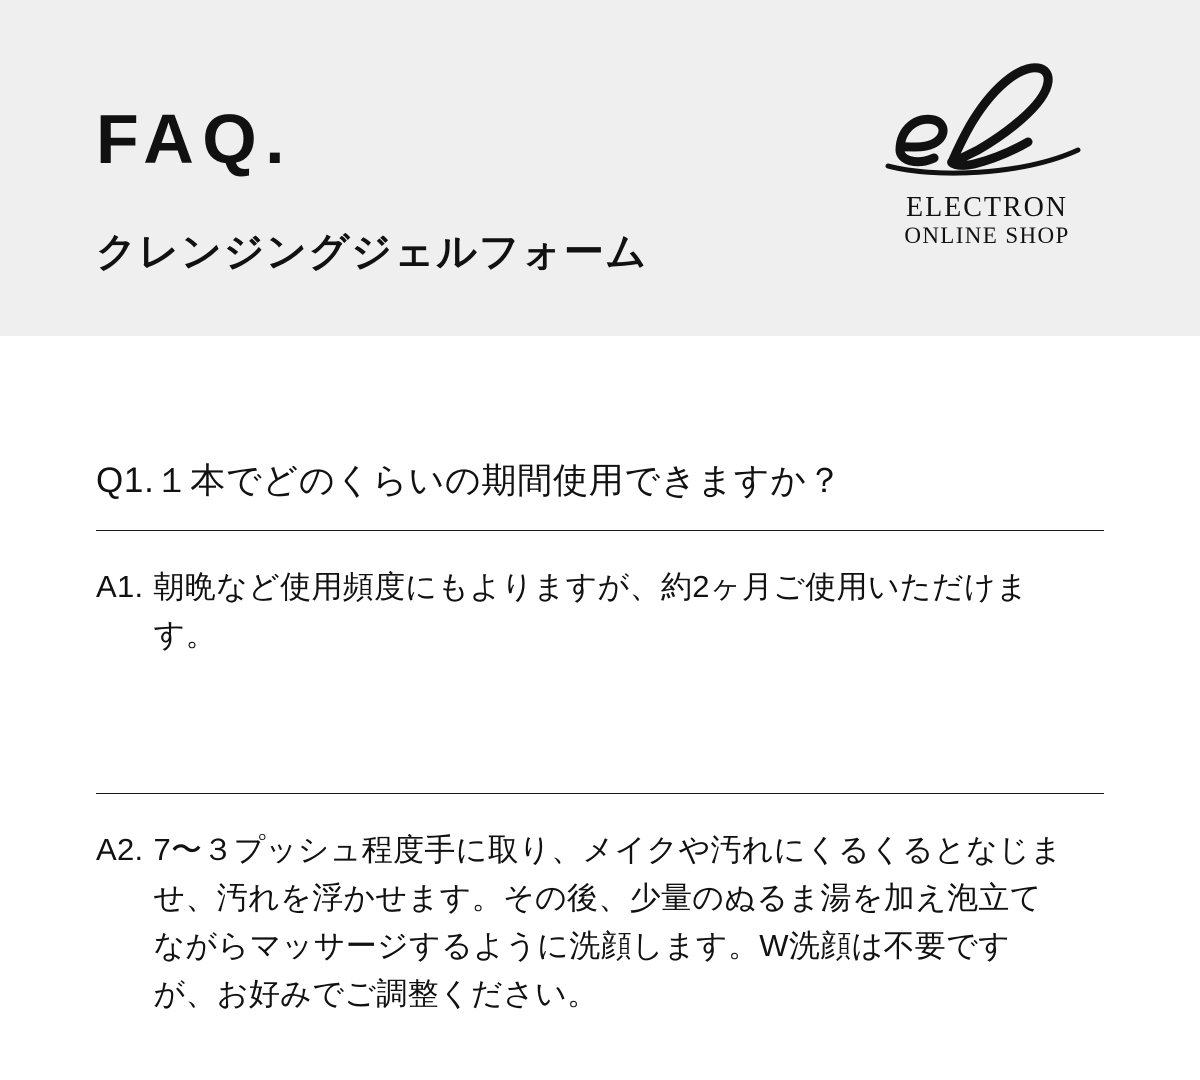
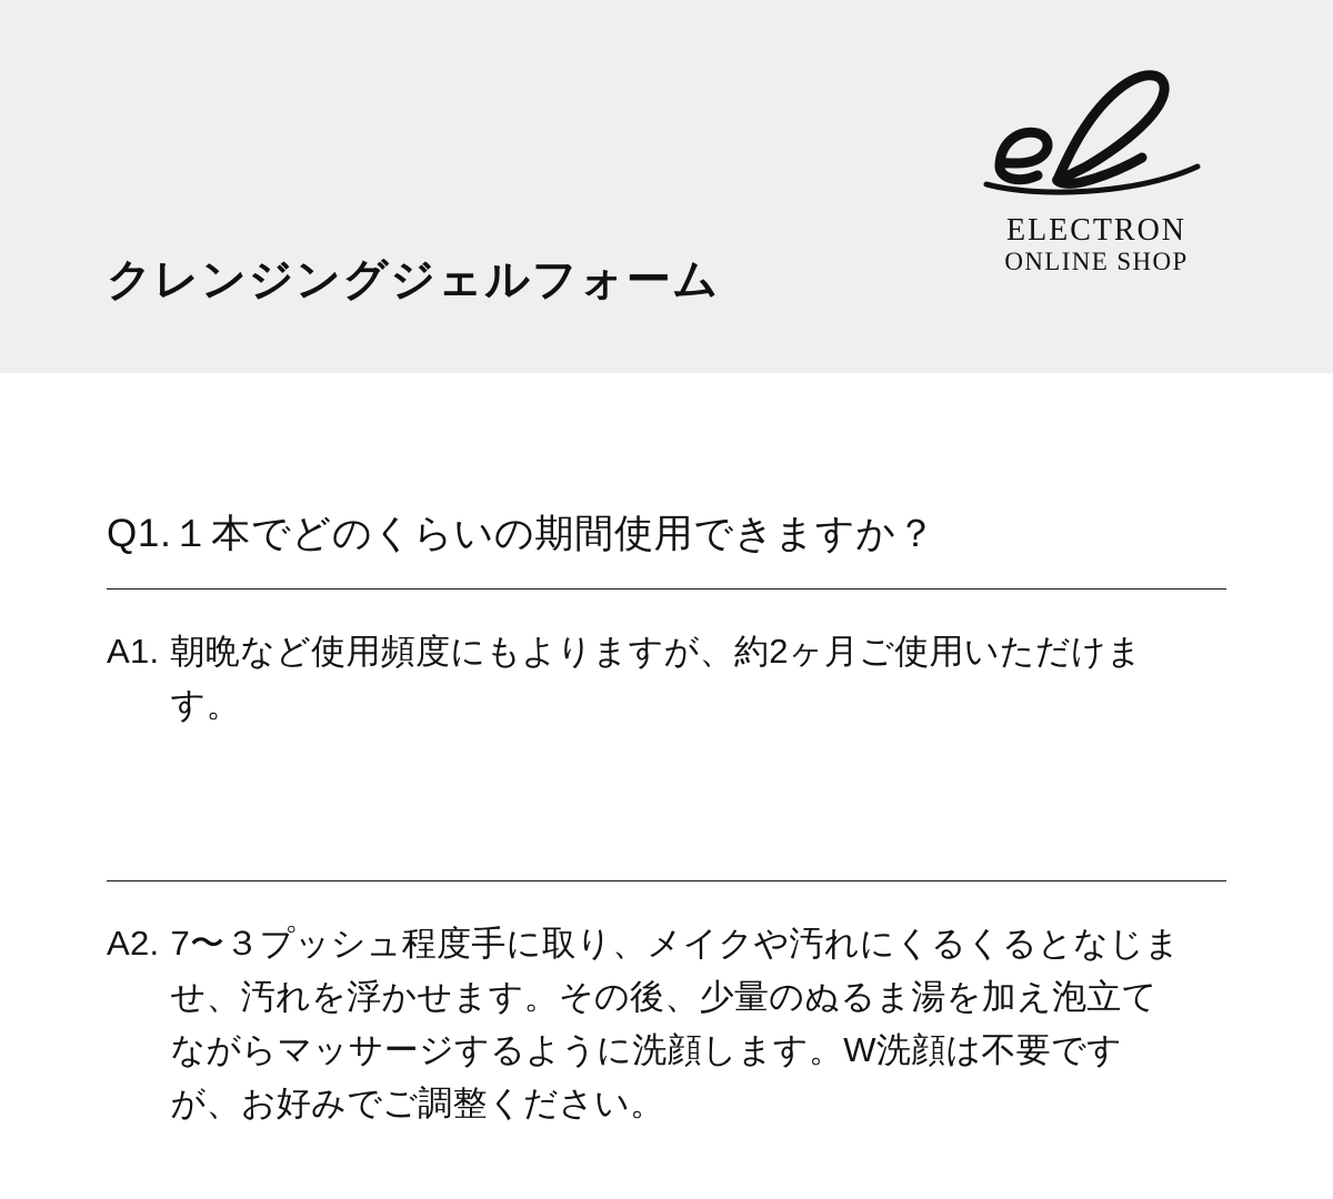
- FAQ.
  クレンジングジェルフォーム
  ELECTRON
  ONLINE SHOP
  Q1.１本でどのくらいの期間使用できますか？
  A1.
  朝晩など使用頻度にもよりますが、約2ヶ月ご使用いただけます。
  A2.
  7〜３プッシュ程度手に取り、メイクや汚れにくるくるとなじませ、汚れを浮かせます。その後、少量のぬるま湯を加え泡立てながらマッサージするように洗顔します。W洗顔は不要ですが、お好みでご調整ください。
